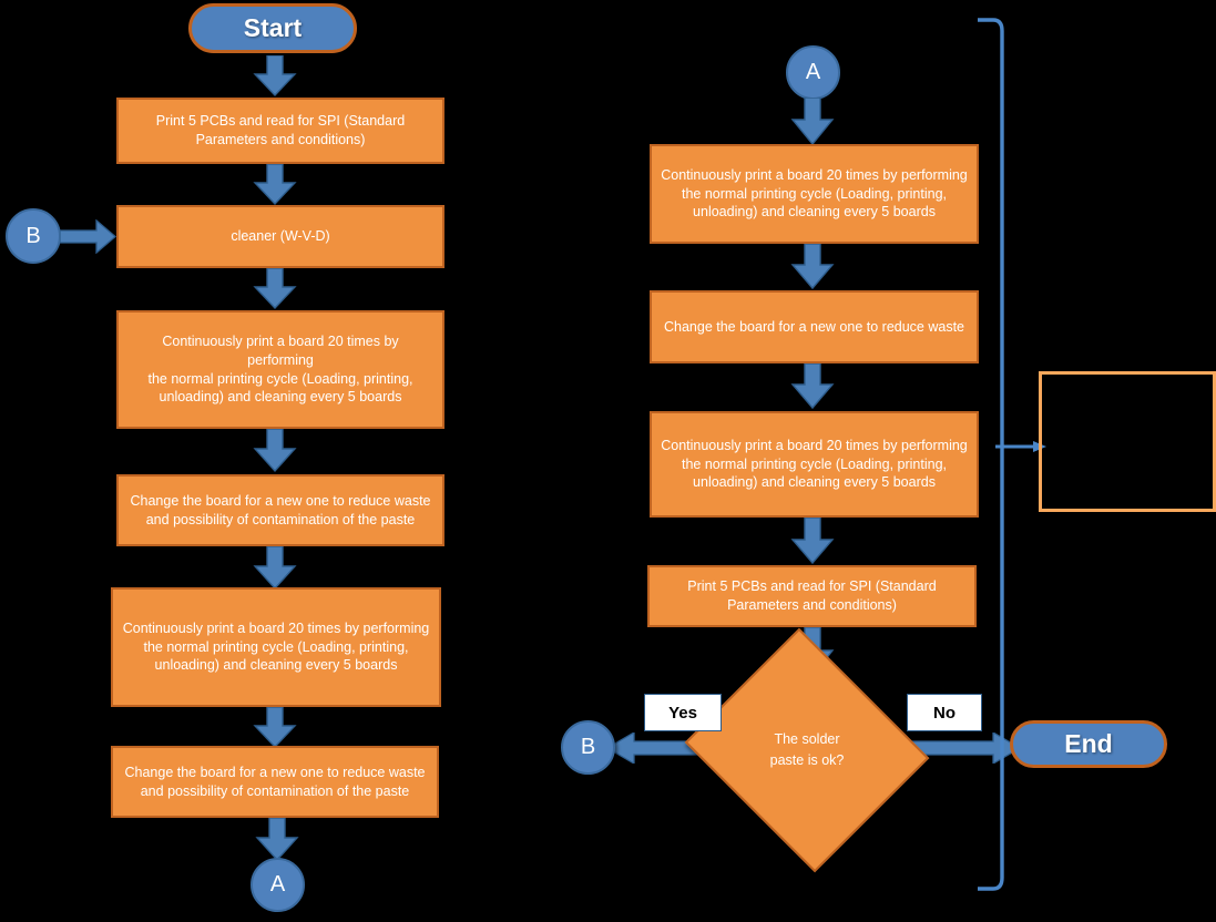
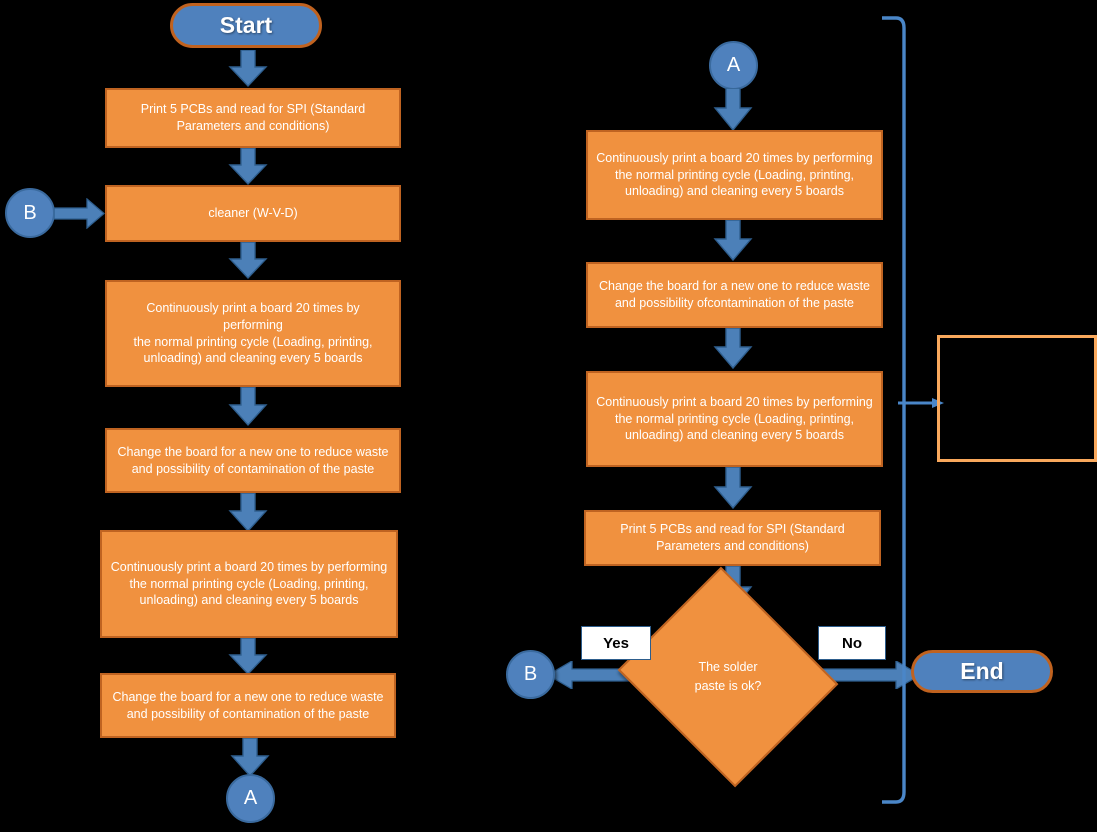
  Start
  Print 5 PCBs and read for SPI (Standard
  Parameters and conditions)
  B
  cleaner (W-V-D)
  Continuously print a board 20 times by performing
  the normal printing cycle (Loading, printing,
  unloading) and cleaning every 5 boards
  Change the board for a new one to reduce waste
  and possibility of contamination of the paste
  Continuously print a board 20 times by performing
  the normal printing cycle (Loading, printing,
  unloading) and cleaning every 5 boards
  Change the board for a new one to reduce waste
  and possibility of contamination of the paste
  A
  A
  Continuously print a board 20 times by performing
  the normal printing cycle (Loading, printing,
  unloading) and cleaning every 5 boards
  Change the board for a new one to reduce waste
+ and possibility ofcontamination of the paste
  Continuously print a board 20 times by performing
  the normal printing cycle (Loading, printing,
  unloading) and cleaning every 5 boards
  Print 5 PCBs and read for SPI (Standard
  Parameters and conditions)
  The solder
  paste is ok?
  B
  Yes
  No
  End
